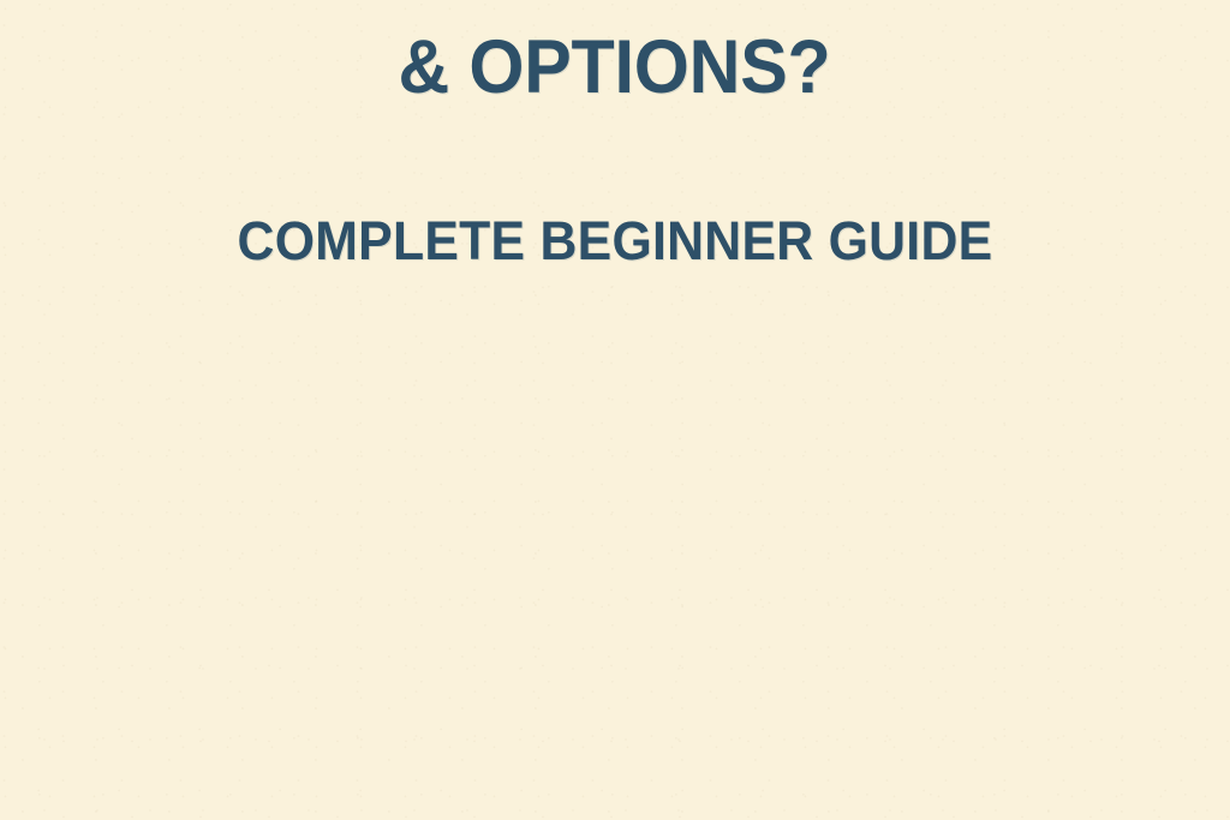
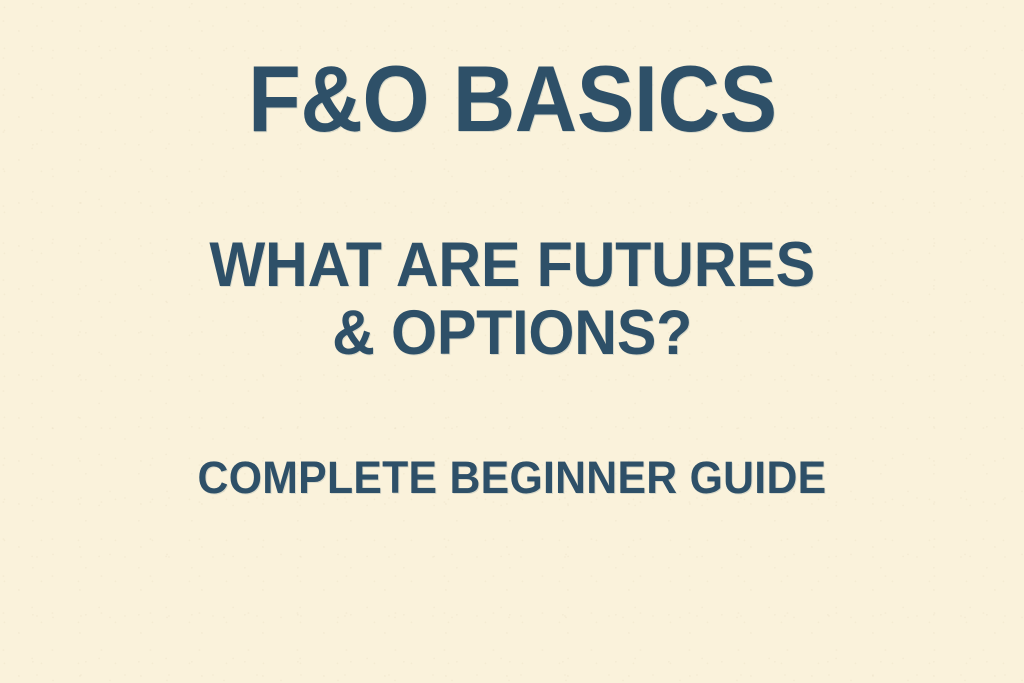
+ F&O BASICS
+ WHAT ARE FUTURES
  & OPTIONS?
  COMPLETE BEGINNER GUIDE
